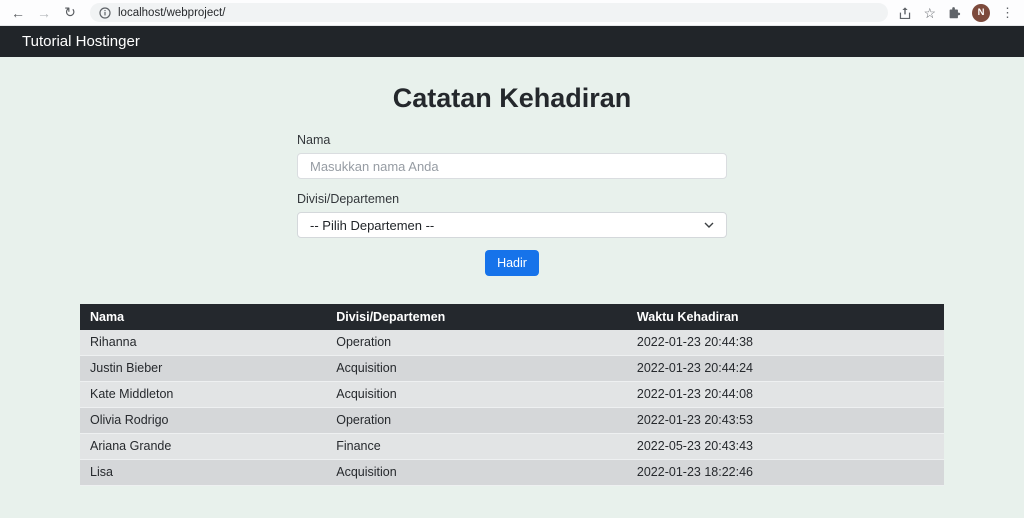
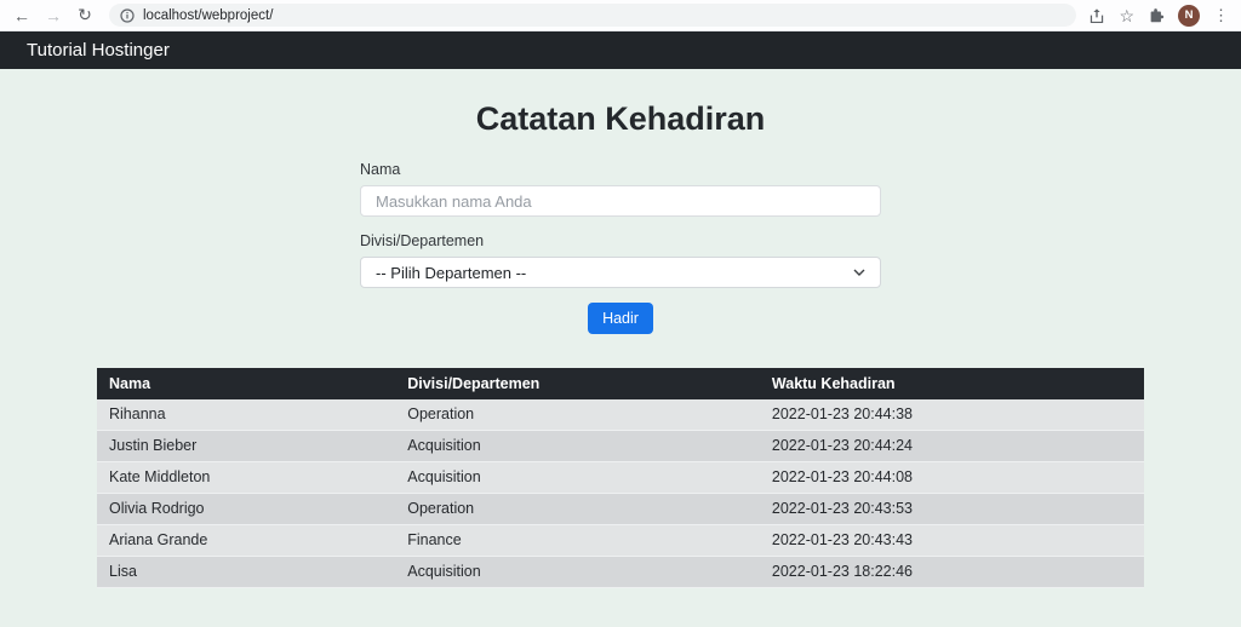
  ←
  →
  ↻
  localhost/webproject/
  ☆
  N
  ⋮
  Tutorial Hostinger
  Catatan Kehadiran
  Nama
  Masukkan nama Anda
  Divisi/Departemen
  -- Pilih Departemen --
  Hadir
  Nama	Divisi/Departemen	Waktu Kehadiran
  Rihanna	Operation	2022-01-23 20:44:38
  Justin Bieber	Acquisition	2022-01-23 20:44:24
  Kate Middleton	Acquisition	2022-01-23 20:44:08
  Olivia Rodrigo	Operation	2022-01-23 20:43:53
- Ariana Grande	Finance	2022-05-23 20:43:43
+ Ariana Grande	Finance	2022-01-23 20:43:43
  Lisa	Acquisition	2022-01-23 18:22:46
